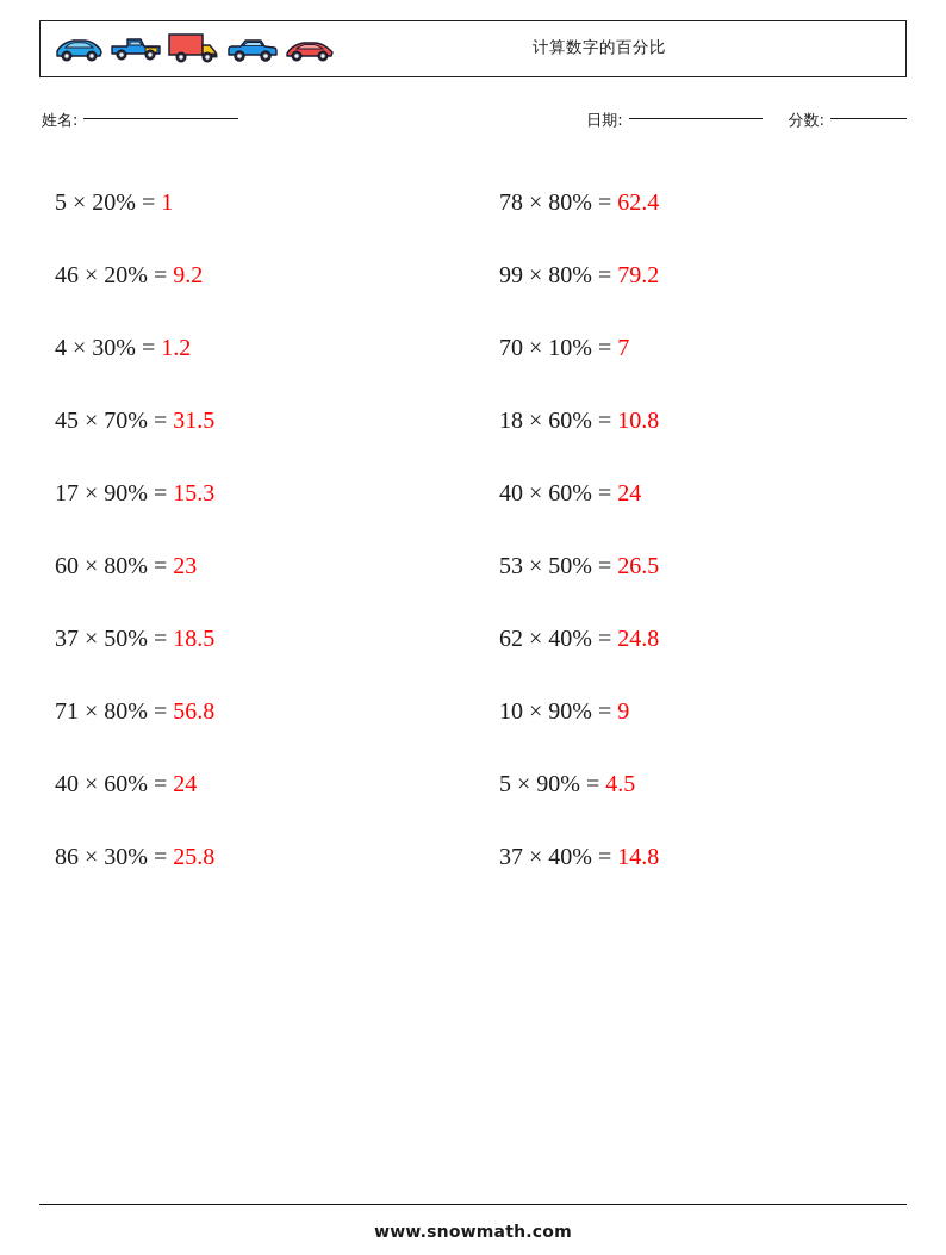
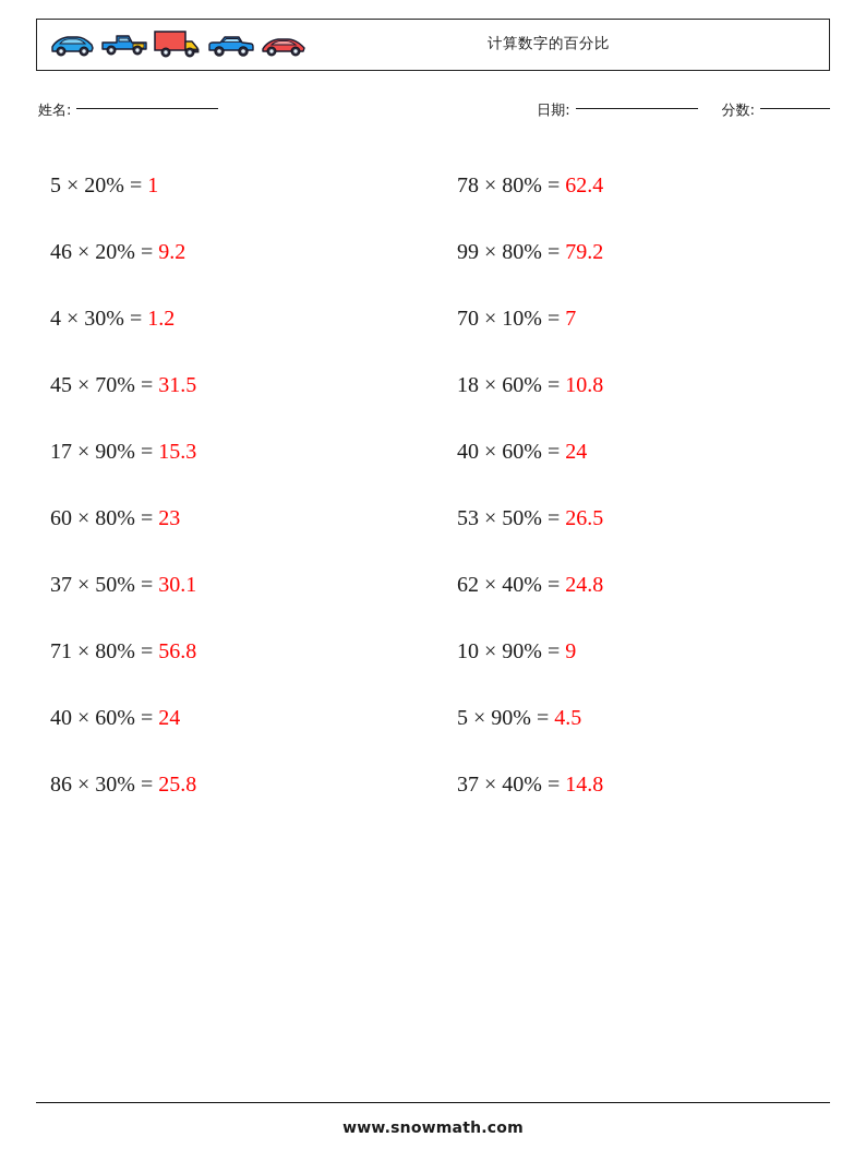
  计算数字的百分比
  姓名:
  日期: 分数:
  5 × 20% = 1
  78 × 80% = 62.4
  46 × 20% = 9.2
  99 × 80% = 79.2
  4 × 30% = 1.2
  70 × 10% = 7
  45 × 70% = 31.5
  18 × 60% = 10.8
  17 × 90% = 15.3
  40 × 60% = 24
  60 × 80% = 23
  53 × 50% = 26.5
- 37 × 50% = 18.5
+ 37 × 50% = 30.1
  62 × 40% = 24.8
  71 × 80% = 56.8
  10 × 90% = 9
  40 × 60% = 24
  5 × 90% = 4.5
  86 × 30% = 25.8
  37 × 40% = 14.8
  www.snowmath.com
